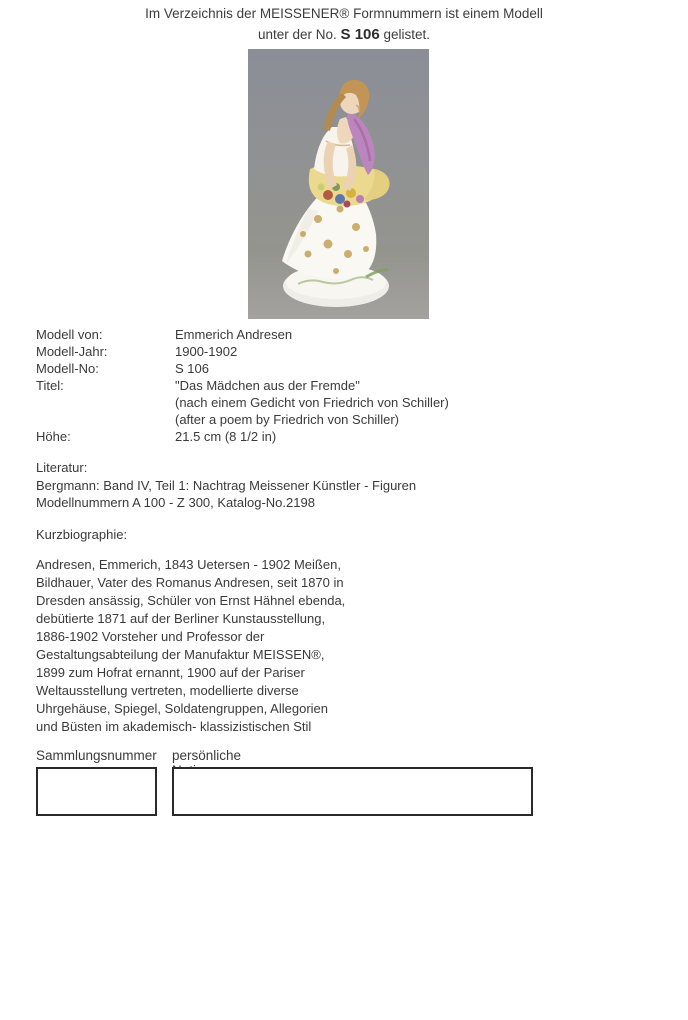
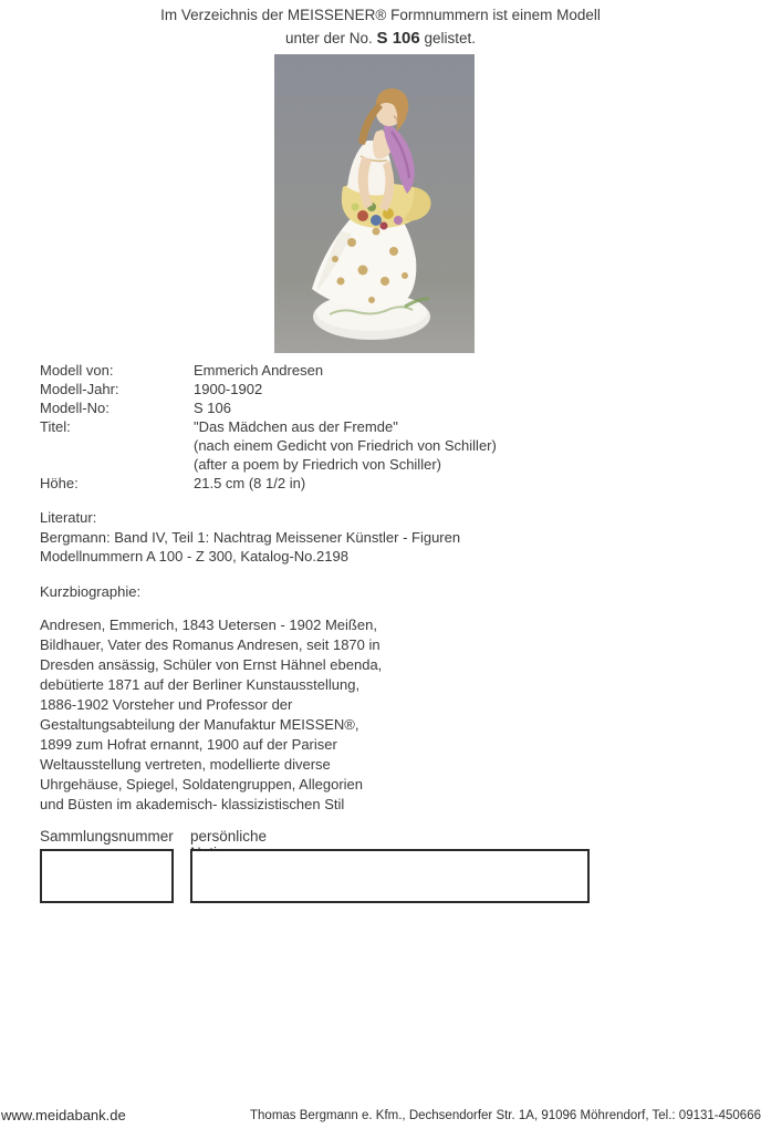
  Im Verzeichnis der MEISSENER® Formnummern ist einem Modell
  unter der No. S 106 gelistet.
  Modell von:
  Emmerich Andresen
  Modell-Jahr:
  1900-1902
  Modell-No:
  S 106
  Titel:
  "Das Mädchen aus der Fremde"
  (nach einem Gedicht von Friedrich von Schiller)
  (after a poem by Friedrich von Schiller)
  Höhe:
  21.5 cm (8 1/2 in)
  Literatur:
  Bergmann: Band IV, Teil 1: Nachtrag Meissener Künstler - Figuren
  Modellnummern A 100 - Z 300, Katalog-No.2198
  Kurzbiographie:
  Andresen, Emmerich, 1843 Uetersen - 1902 Meißen,
  Bildhauer, Vater des Romanus Andresen, seit 1870 in
  Dresden ansässig, Schüler von Ernst Hähnel ebenda,
  debütierte 1871 auf der Berliner Kunstausstellung,
  1886-1902 Vorsteher und Professor der
  Gestaltungsabteilung der Manufaktur MEISSEN®,
  1899 zum Hofrat ernannt, 1900 auf der Pariser
  Weltausstellung vertreten, modellierte diverse
  Uhrgehäuse, Spiegel, Soldatengruppen, Allegorien
  und Büsten im akademisch- klassizistischen Stil
  Sammlungsnummer
+ www.meidabank.de
+ Thomas Bergmann e. Kfm., Dechsendorfer Str. 1A, 91096 Möhrendorf, Tel.: 09131-450666
